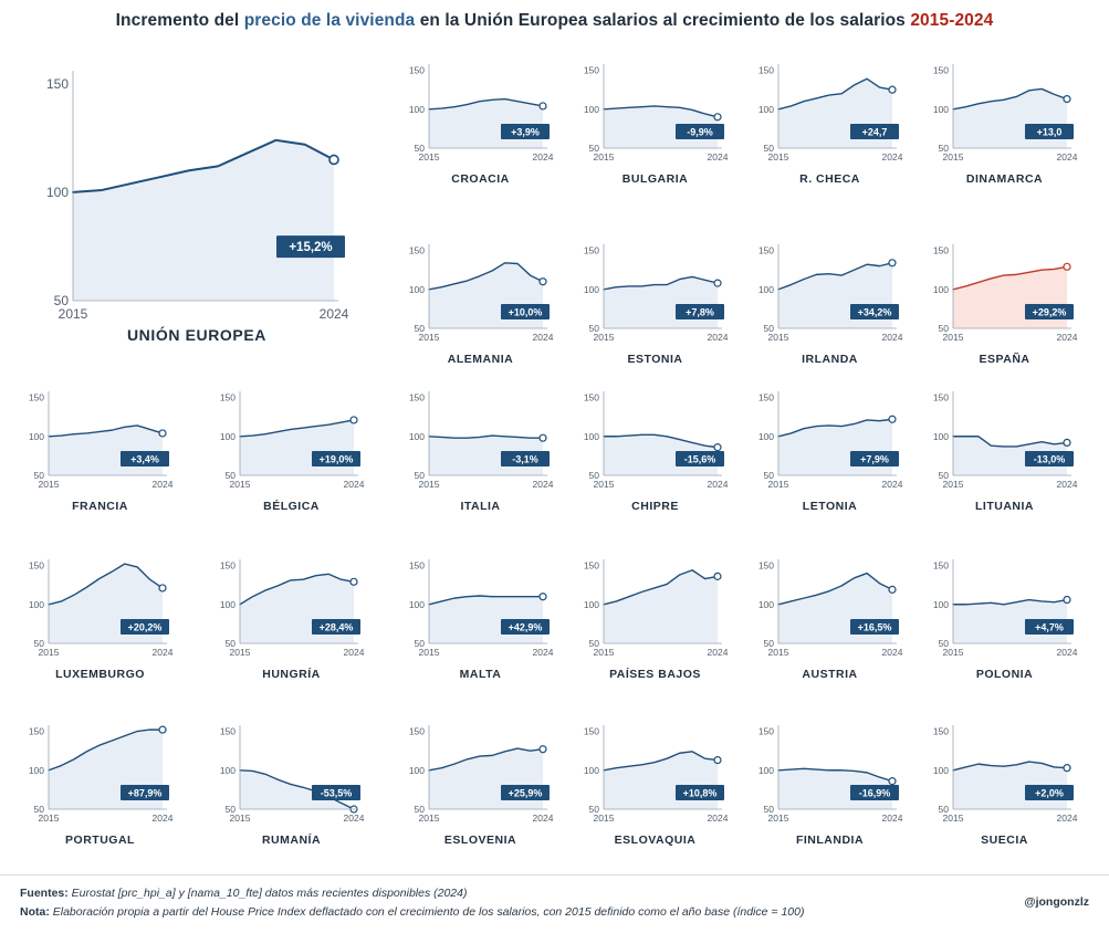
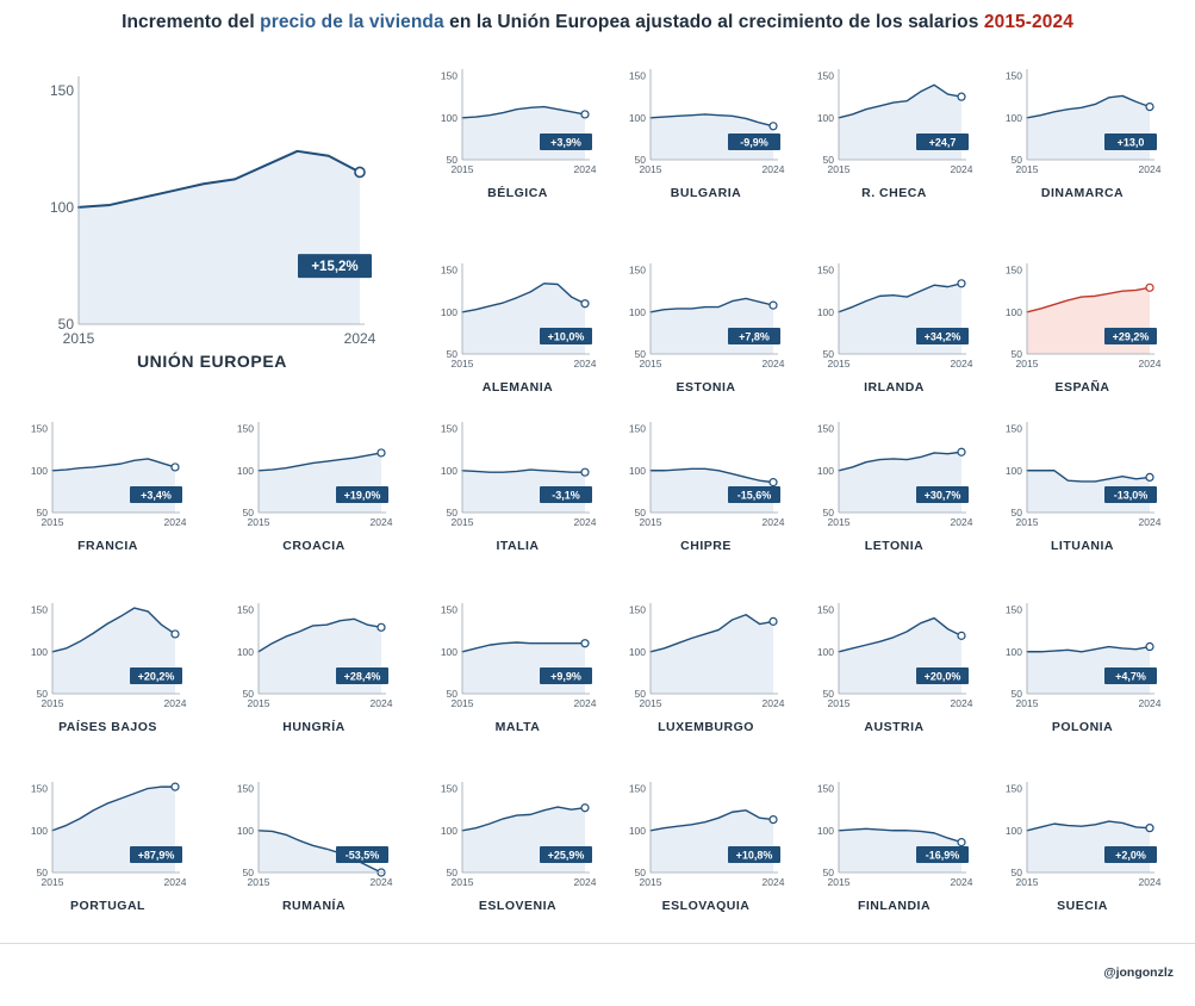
- Incremento del precio de la vivienda en la Unión Europea salarios al crecimiento de los salarios 2015-2024
+ Incremento del precio de la vivienda en la Unión Europea ajustado al crecimiento de los salarios 2015-2024
  150
  100
  50
  2015
  2024
  +15,2%
  UNIÓN EUROPEA
  150
  100
  50
  2015
  2024
  +3,9%
- CROACIA
+ BÉLGICA
  150
  100
  50
  2015
  2024
  -9,9%
  BULGARIA
  150
  100
  50
  2015
  2024
  +24,7
  R. CHECA
  150
  100
  50
  2015
  2024
  +13,0
  DINAMARCA
  150
  100
  50
  2015
  2024
  +10,0%
  ALEMANIA
  150
  100
  50
  2015
  2024
  +7,8%
  ESTONIA
  150
  100
  50
  2015
  2024
  +34,2%
  IRLANDA
  150
  100
  50
  2015
  2024
  +29,2%
  ESPAÑA
  150
  100
  50
  2015
  2024
  +3,4%
  FRANCIA
  150
  100
  50
  2015
  2024
  +19,0%
- BÉLGICA
+ CROACIA
  150
  100
  50
  2015
  2024
  -3,1%
  ITALIA
  150
  100
  50
  2015
  2024
  -15,6%
  CHIPRE
  150
  100
  50
  2015
  2024
- +7,9%
+ +30,7%
  LETONIA
  150
  100
  50
  2015
  2024
  -13,0%
  LITUANIA
  150
  100
  50
  2015
  2024
  +20,2%
- LUXEMBURGO
+ PAÍSES BAJOS
  150
  100
  50
  2015
  2024
  +28,4%
  HUNGRÍA
  150
  100
  50
  2015
  2024
- +42,9%
+ +9,9%
  MALTA
  150
  100
  50
  2015
  2024
- PAÍSES BAJOS
+ LUXEMBURGO
  150
  100
  50
  2015
  2024
- +16,5%
+ +20,0%
  AUSTRIA
  150
  100
  50
  2015
  2024
  +4,7%
  POLONIA
  150
  100
  50
  2015
  2024
  +87,9%
  PORTUGAL
  150
  100
  50
  2015
  2024
  -53,5%
  RUMANÍA
  150
  100
  50
  2015
  2024
  +25,9%
  ESLOVENIA
  150
  100
  50
  2015
  2024
  +10,8%
  ESLOVAQUIA
  150
  100
  50
  2015
  2024
  -16,9%
  FINLANDIA
  150
  100
  50
  2015
  2024
  +2,0%
  SUECIA
- Fuentes: Eurostat [prc_hpi_a] y [nama_10_fte] datos más recientes disponibles (2024)
- Nota: Elaboración propia a partir del House Price Index deflactado con el crecimiento de los salarios, con 2015 definido como el año base (índice = 100)
  @jongonzlz
